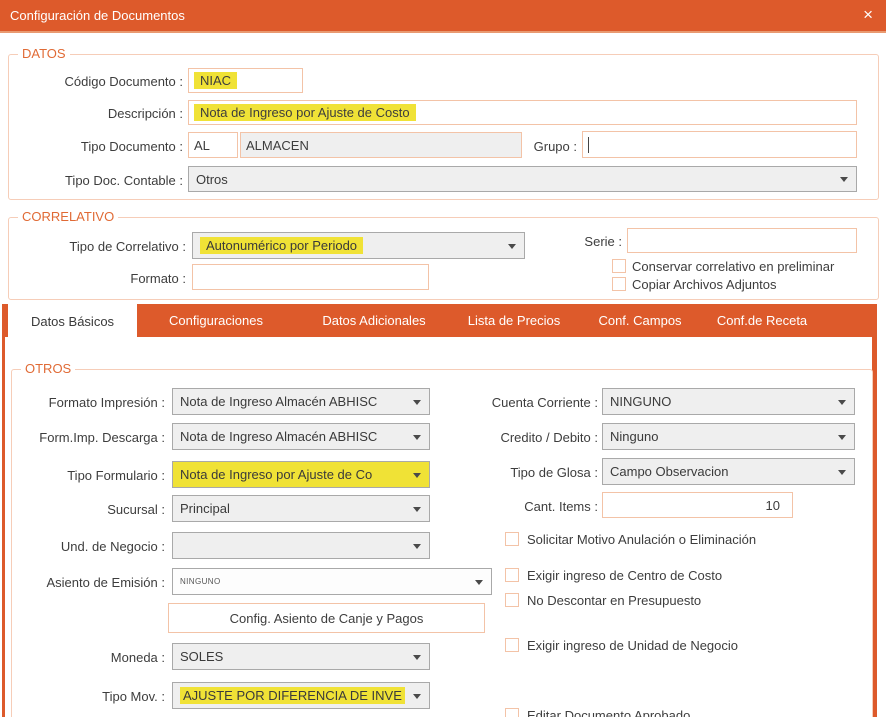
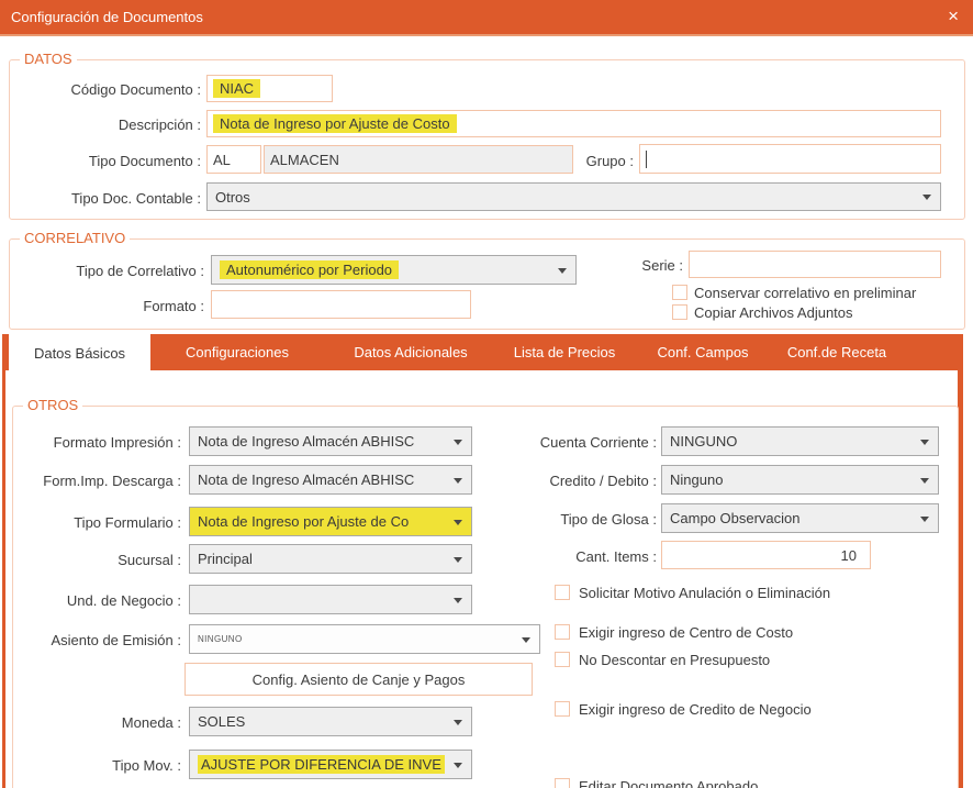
  Configuración de Documentos
  ×
  DATOS
  Código Documento :
  NIAC
  Descripción :
  Nota de Ingreso por Ajuste de Costo
  Tipo Documento :
  AL
  ALMACEN
  Grupo :
  Tipo Doc. Contable :
  Otros
  CORRELATIVO
  Tipo de Correlativo :
  Autonumérico por Periodo
  Serie :
  Formato :
  Conservar correlativo en preliminar
  Copiar Archivos Adjuntos
  Datos Básicos
  Configuraciones
  Datos Adicionales
  Lista de Precios
  Conf. Campos
  Conf.de Receta
  OTROS
  Formato Impresión :
  Nota de Ingreso Almacén ABHISC
  Form.Imp. Descarga :
  Nota de Ingreso Almacén ABHISC
  Tipo Formulario :
  Nota de Ingreso por Ajuste de Co
  Sucursal :
  Principal
  Und. de Negocio :
  Asiento de Emisión :
  NINGUNO
  Config. Asiento de Canje y Pagos
  Moneda :
  SOLES
  Tipo Mov. :
  AJUSTE POR DIFERENCIA DE INVE
  Cuenta Corriente :
  NINGUNO
  Credito / Debito :
  Ninguno
  Tipo de Glosa :
  Campo Observacion
  Cant. Items :
  10
  Solicitar Motivo Anulación o Eliminación
  Exigir ingreso de Centro de Costo
  No Descontar en Presupuesto
- Exigir ingreso de Unidad de Negocio
+ Exigir ingreso de Credito de Negocio
  Editar Documento Aprobado
